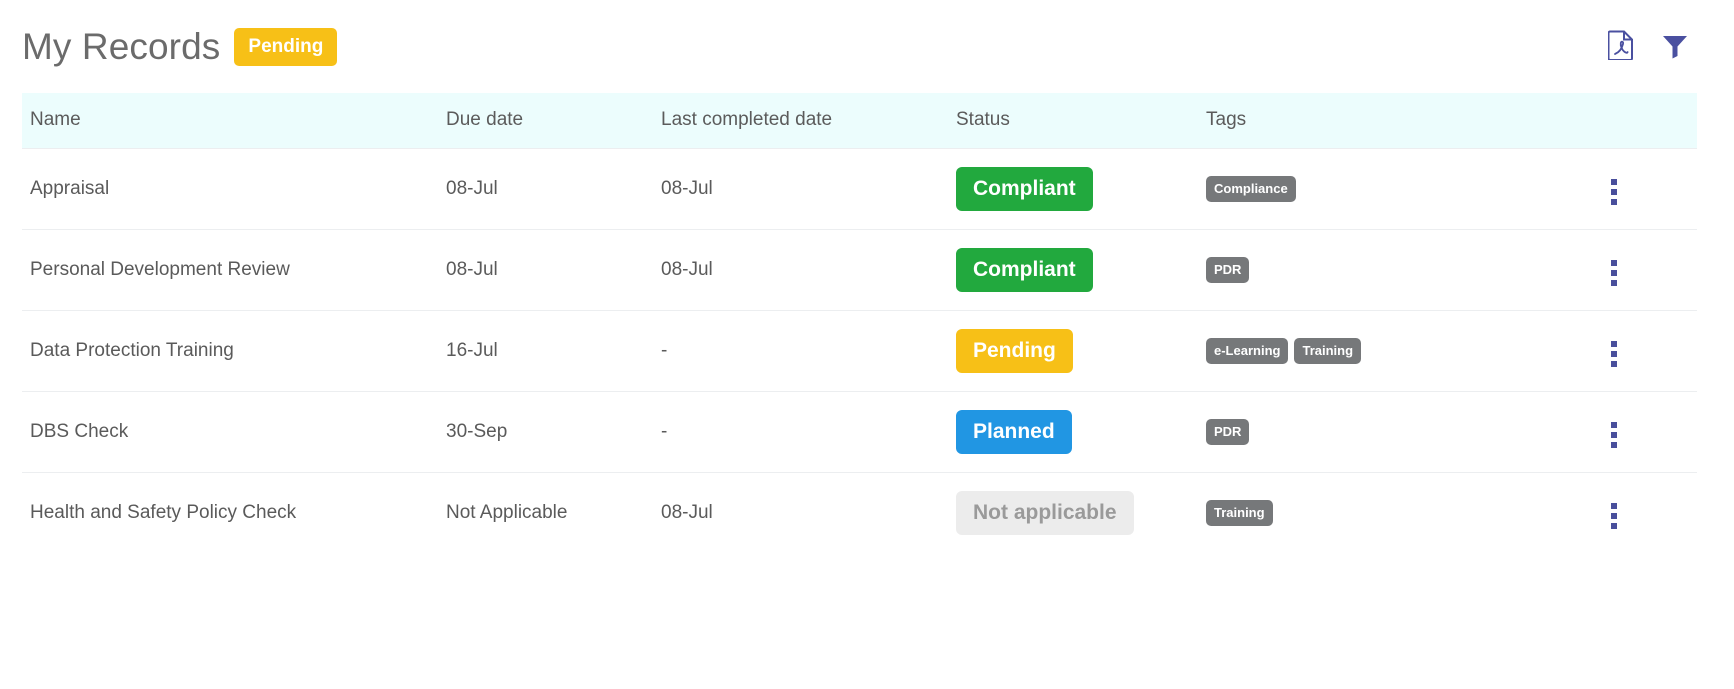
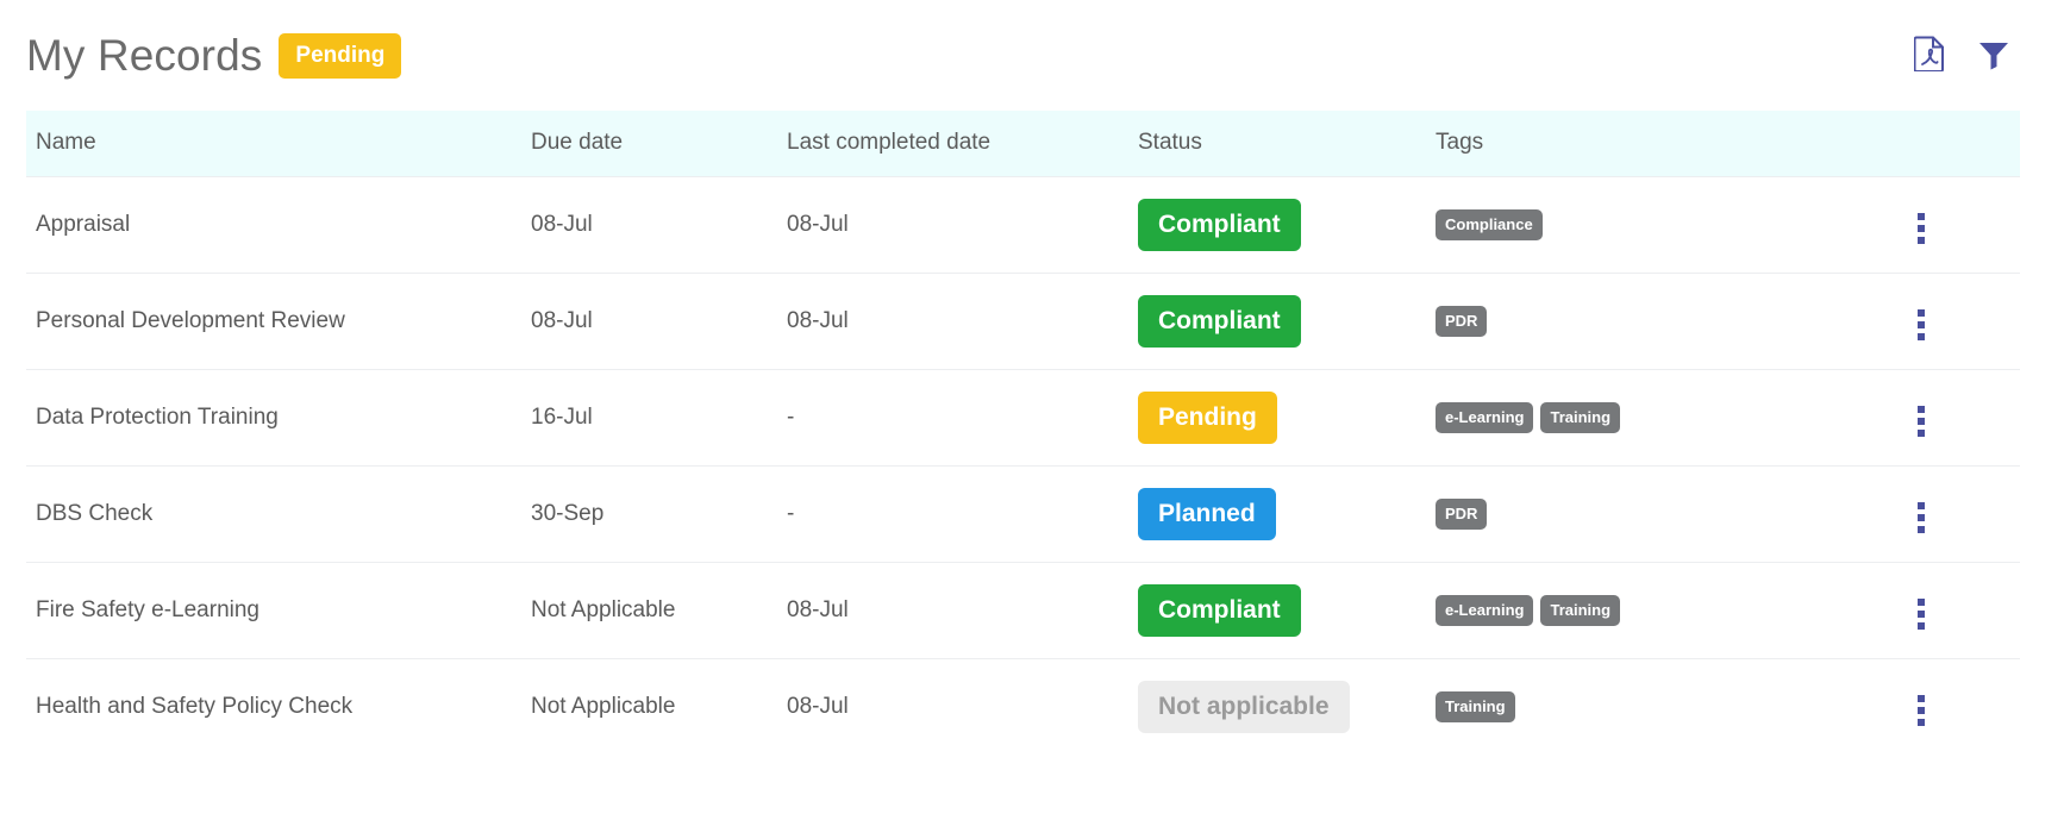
  My Records
  Pending
  Name	Due date	Last completed date	Status	Tags
  Appraisal	08-Jul	08-Jul	Compliant	Compliance
  Personal Development Review	08-Jul	08-Jul	Compliant	PDR
  Data Protection Training	16-Jul	-	Pending	e-Learning Training
  DBS Check	30-Sep	-	Planned	PDR
+ Fire Safety e-Learning	Not Applicable	08-Jul	Compliant	e-Learning Training
  Health and Safety Policy Check	Not Applicable	08-Jul	Not applicable	Training
